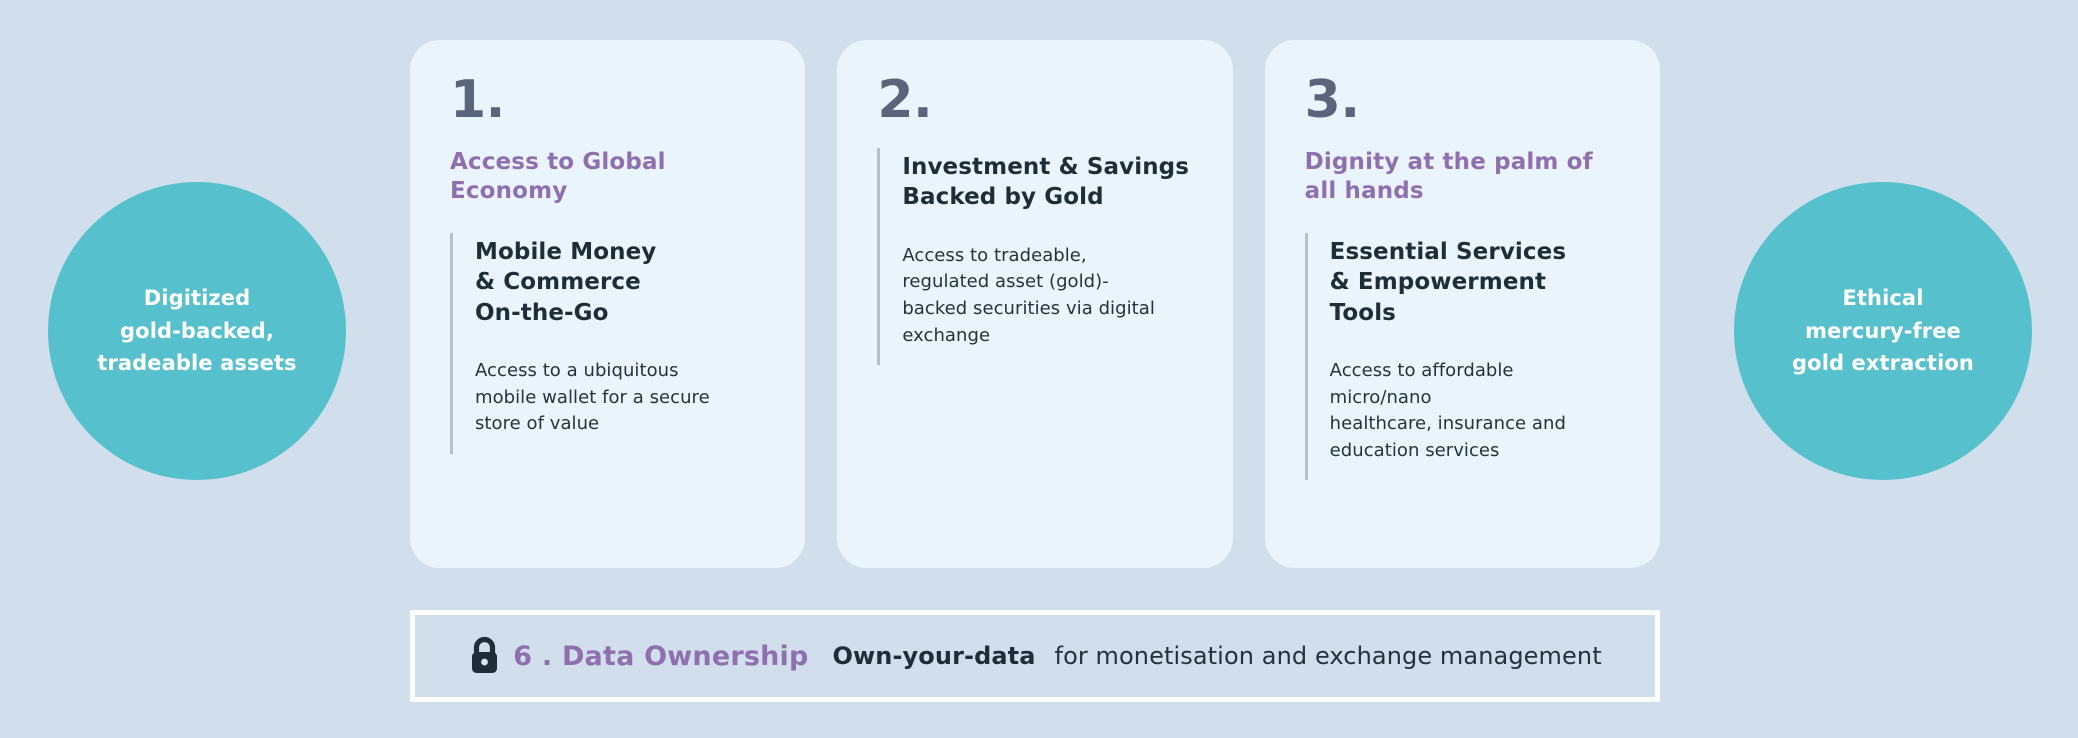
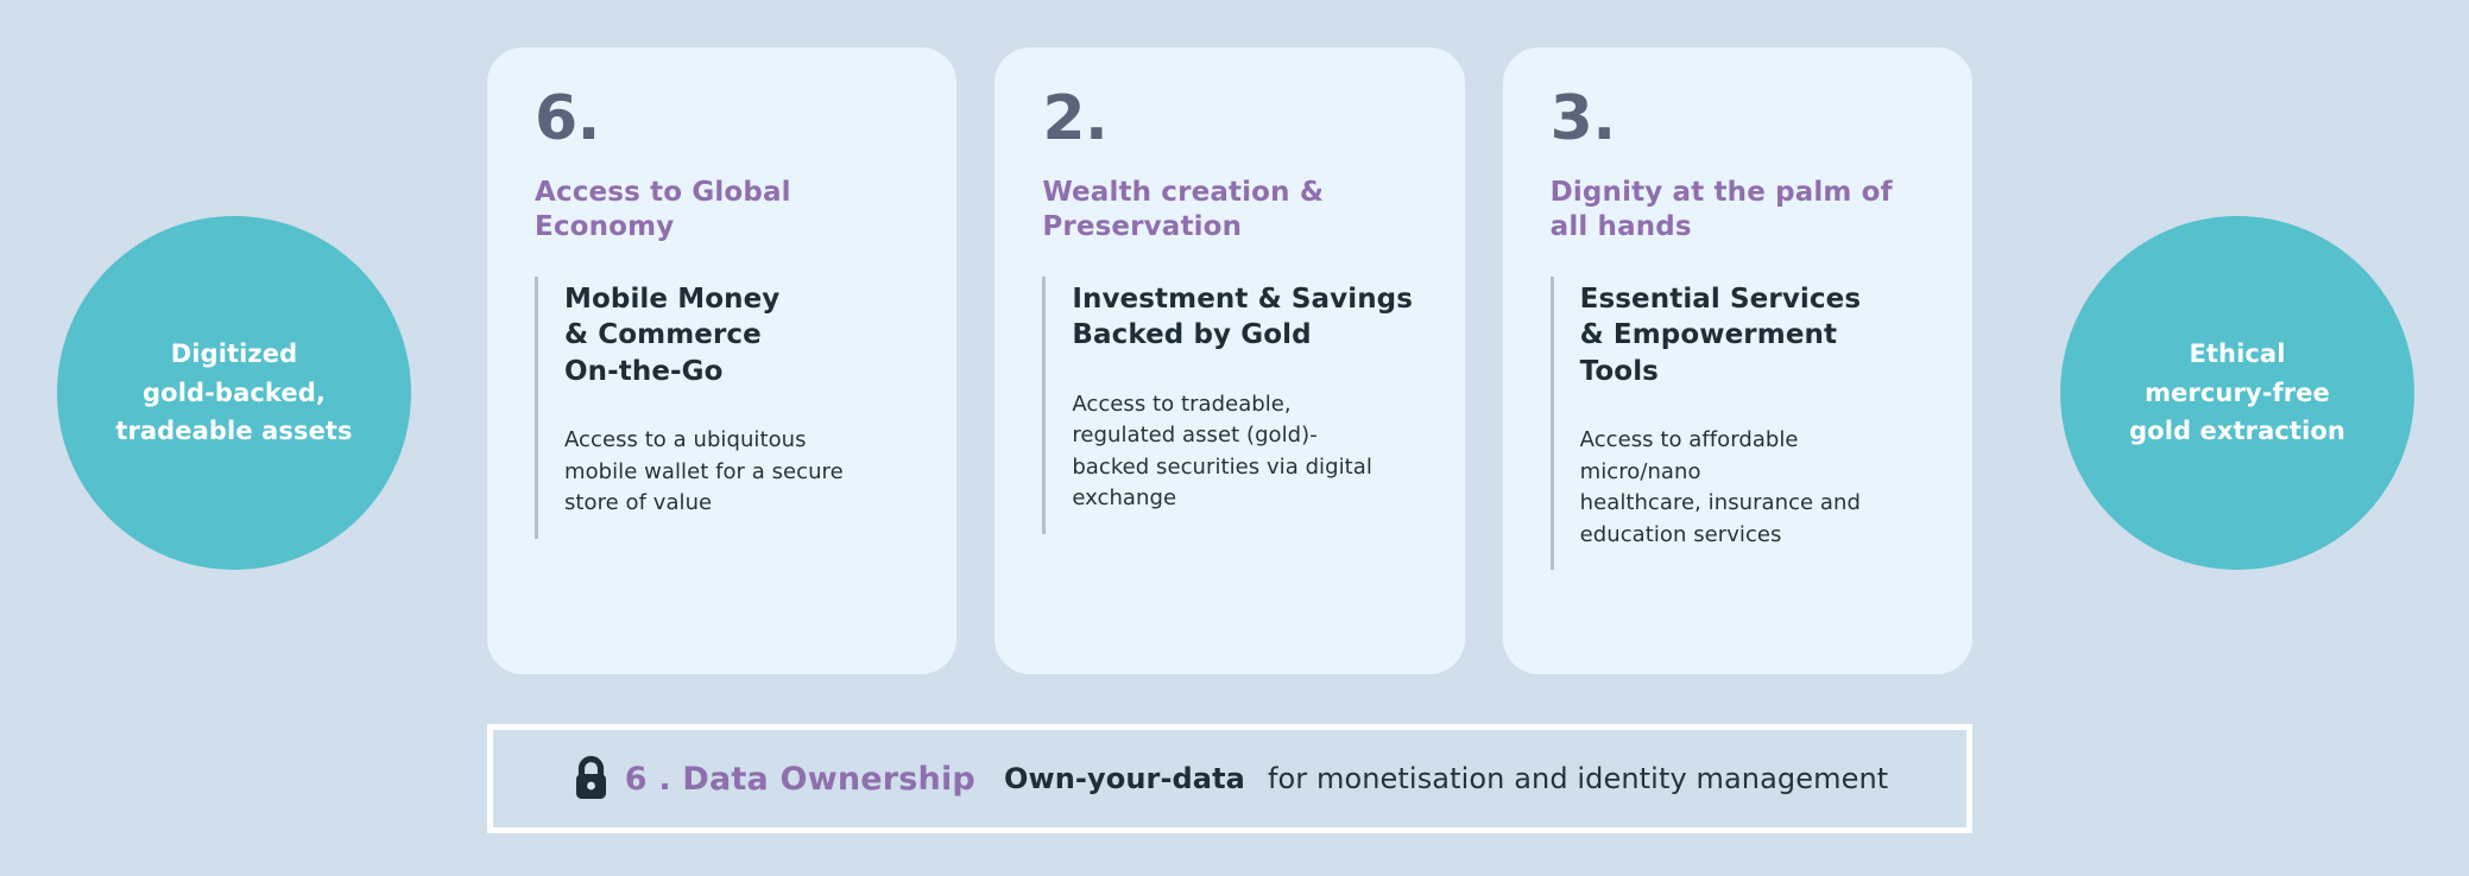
  Digitized
  gold-backed,
  tradeable assets
- 1.
+ 6.
  Access to Global
  Economy
  Mobile Money
  & Commerce
  On-the-Go
  Access to a ubiquitous
  mobile wallet for a secure
  store of value
  2.
+ Wealth creation &
+ Preservation
  Investment & Savings
  Backed by Gold
  Access to tradeable,
  regulated asset (gold)-
  backed securities via digital
  exchange
  3.
  Dignity at the palm of
  all hands
  Essential Services
  & Empowerment Tools
  Access to affordable micro/nano
  healthcare, insurance and
  education services
  Ethical
  mercury-free
  gold extraction
  6 . Data Ownership
  Own-your-data
- for monetisation and exchange management
+ for monetisation and identity management
